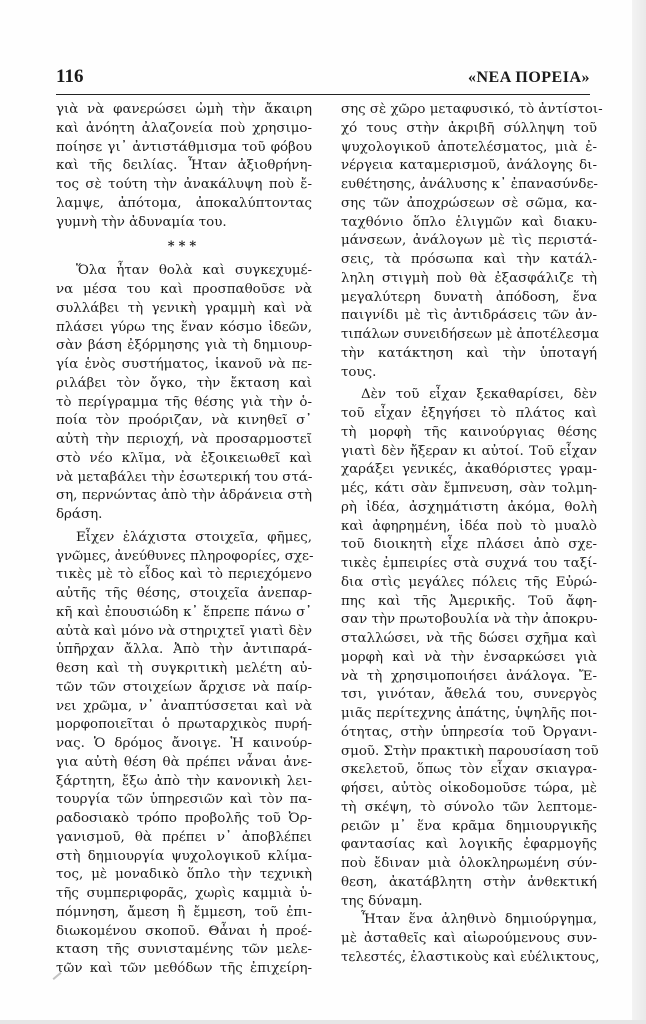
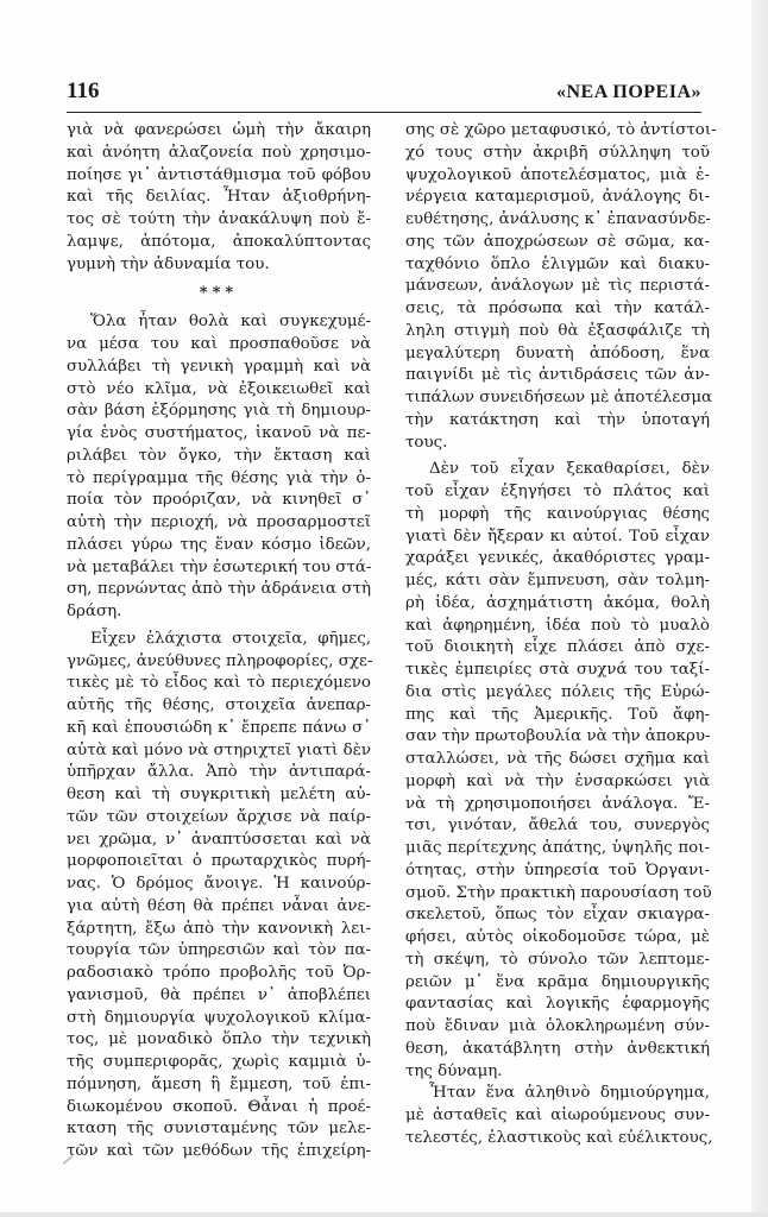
  116
  «ΝΕΑ ΠΟΡΕΙΑ»
  γιὰ νὰ φανερώσει ὠμὴ τὴν ἄκαιρη
  καὶ ἀνόητη ἀλαζονεία ποὺ χρησιμο-
  ποίησε γι᾿ ἀντιστάθμισμα τοῦ φόβου
  καὶ τῆς δειλίας. Ἦταν ἀξιοθρήνη-
  τος σὲ τούτη τὴν ἀνακάλυψη ποὺ ἔ-
  λαμψε, ἀπότομα, ἀποκαλύπτοντας
  γυμνὴ τὴν ἀδυναμία του.
  ***
  Ὅλα ἦταν θολὰ καὶ συγκεχυμέ-
  να μέσα του καὶ προσπαθοῦσε νὰ
  συλλάβει τὴ γενικὴ γραμμὴ καὶ νὰ
- πλάσει γύρω της ἕναν κόσμο ἰδεῶν,
+ στὸ νέο κλῖμα, νὰ ἐξοικειωθεῖ καὶ
  σὰν βάση ἐξόρμησης γιὰ τὴ δημιουρ-
  γία ἑνὸς συστήματος, ἱκανοῦ νὰ πε-
  ριλάβει τὸν ὄγκο, τὴν ἔκταση καὶ
  τὸ περίγραμμα τῆς θέσης γιὰ τὴν ὁ-
  ποία τὸν προόριζαν, νὰ κινηθεῖ σ᾿
  αὐτὴ τὴν περιοχή, νὰ προσαρμοστεῖ
- στὸ νέο κλῖμα, νὰ ἐξοικειωθεῖ καὶ
+ πλάσει γύρω της ἕναν κόσμο ἰδεῶν,
  νὰ μεταβάλει τὴν ἐσωτερική του στά-
  ση, περνώντας ἀπὸ τὴν ἀδράνεια στὴ
  δράση.
  Εἶχεν ἐλάχιστα στοιχεῖα, φῆμες,
  γνῶμες, ἀνεύθυνες πληροφορίες, σχε-
  τικὲς μὲ τὸ εἶδος καὶ τὸ περιεχόμενο
  αὐτῆς τῆς θέσης, στοιχεῖα ἀνεπαρ-
  κῆ καὶ ἐπουσιώδη κ᾿ ἔπρεπε πάνω σ᾿
  αὐτὰ καὶ μόνο νὰ στηριχτεῖ γιατὶ δὲν
  ὑπῆρχαν ἄλλα. Ἀπὸ τὴν ἀντιπαρά-
  θεση καὶ τὴ συγκριτικὴ μελέτη αὐ-
  τῶν τῶν στοιχείων ἄρχισε νὰ παίρ-
  νει χρῶμα, ν᾿ ἀναπτύσσεται καὶ νὰ
  μορφοποιεῖται ὁ πρωταρχικὸς πυρή-
  νας. Ὁ δρόμος ἄνοιγε. Ἡ καινούρ-
  για αὐτὴ θέση θὰ πρέπει νἆναι ἀνε-
  ξάρτητη, ἔξω ἀπὸ τὴν κανονικὴ λει-
  τουργία τῶν ὑπηρεσιῶν καὶ τὸν πα-
  ραδοσιακὸ τρόπο προβολῆς τοῦ Ὀρ-
  γανισμοῦ, θὰ πρέπει ν᾿ ἀποβλέπει
  στὴ δημιουργία ψυχολογικοῦ κλίμα-
  τος, μὲ μοναδικὸ ὅπλο τὴν τεχνικὴ
  τῆς συμπεριφορᾶς, χωρὶς καμμιὰ ὑ-
  πόμνηση, ἄμεση ἢ ἔμμεση, τοῦ ἐπι-
  διωκομένου σκοποῦ. Θἆναι ἡ προέ-
  κταση τῆς συνισταμένης τῶν μελε-
  τῶν καὶ τῶν μεθόδων τῆς ἐπιχείρη-
  σης σὲ χῶρο μεταφυσικό, τὸ ἀντίστοι-
  χό τους στὴν ἀκριβῆ σύλληψη τοῦ
  ψυχολογικοῦ ἀποτελέσματος, μιὰ ἐ-
  νέργεια καταμερισμοῦ, ἀνάλογης δι-
  ευθέτησης, ἀνάλυσης κ᾿ ἐπανασύνδε-
  σης τῶν ἀποχρώσεων σὲ σῶμα, κα-
  ταχθόνιο ὅπλο ἑλιγμῶν καὶ διακυ-
  μάνσεων, ἀνάλογων μὲ τὶς περιστά-
  σεις, τὰ πρόσωπα καὶ τὴν κατάλ-
  ληλη στιγμὴ ποὺ θὰ ἐξασφάλιζε τὴ
  μεγαλύτερη δυνατὴ ἀπόδοση, ἕνα
  παιγνίδι μὲ τὶς ἀντιδράσεις τῶν ἀν-
  τιπάλων συνειδήσεων μὲ ἀποτέλεσμα
  τὴν κατάκτηση καὶ τὴν ὑποταγή
  τους.
  Δὲν τοῦ εἶχαν ξεκαθαρίσει, δὲν
  τοῦ εἶχαν ἐξηγήσει τὸ πλάτος καὶ
  τὴ μορφὴ τῆς καινούργιας θέσης
  γιατὶ δὲν ἤξεραν κι αὐτοί. Τοῦ εἶχαν
  χαράξει γενικές, ἀκαθόριστες γραμ-
  μές, κάτι σὰν ἔμπνευση, σὰν τολμη-
  ρὴ ἰδέα, ἀσχημάτιστη ἀκόμα, θολὴ
  καὶ ἀφηρημένη, ἰδέα ποὺ τὸ μυαλὸ
  τοῦ διοικητὴ εἶχε πλάσει ἀπὸ σχε-
  τικὲς ἐμπειρίες στὰ συχνά του ταξί-
  δια στὶς μεγάλες πόλεις τῆς Εὐρώ-
  πης καὶ τῆς Ἀμερικῆς. Τοῦ ἄφη-
  σαν τὴν πρωτοβουλία νὰ τὴν ἀποκρυ-
  σταλλώσει, νὰ τῆς δώσει σχῆμα καὶ
  μορφὴ καὶ νὰ τὴν ἐνσαρκώσει γιὰ
  νὰ τὴ χρησιμοποιήσει ἀνάλογα. Ἔ-
  τσι, γινόταν, ἄθελά του, συνεργὸς
  μιᾶς περίτεχνης ἀπάτης, ὑψηλῆς ποι-
  ότητας, στὴν ὑπηρεσία τοῦ Ὀργανι-
  σμοῦ. Στὴν πρακτικὴ παρουσίαση τοῦ
  σκελετοῦ, ὅπως τὸν εἶχαν σκιαγρα-
  φήσει, αὐτὸς οἰκοδομοῦσε τώρα, μὲ
  τὴ σκέψη, τὸ σύνολο τῶν λεπτομε-
  ρειῶν μ᾿ ἕνα κρᾶμα δημιουργικῆς
  φαντασίας καὶ λογικῆς ἐφαρμογῆς
  ποὺ ἔδιναν μιὰ ὁλοκληρωμένη σύν-
  θεση, ἀκατάβλητη στὴν ἀνθεκτική
  της δύναμη.
  Ἦταν ἕνα ἀληθινὸ δημιούργημα,
  μὲ ἀσταθεῖς καὶ αἰωρούμενους συν-
  τελεστές, ἐλαστικοὺς καὶ εὐέλικτους,
